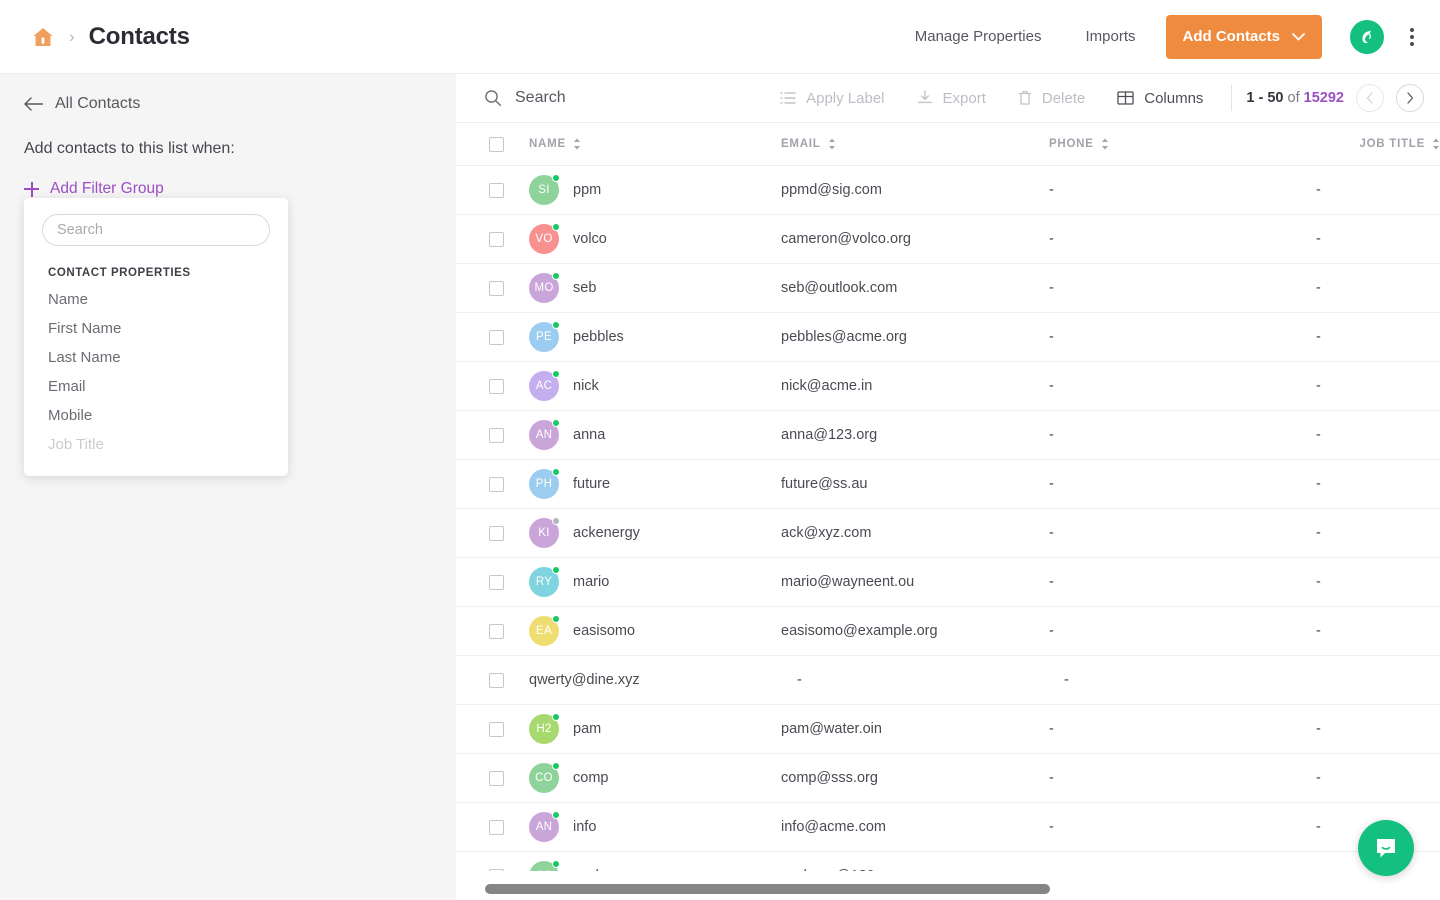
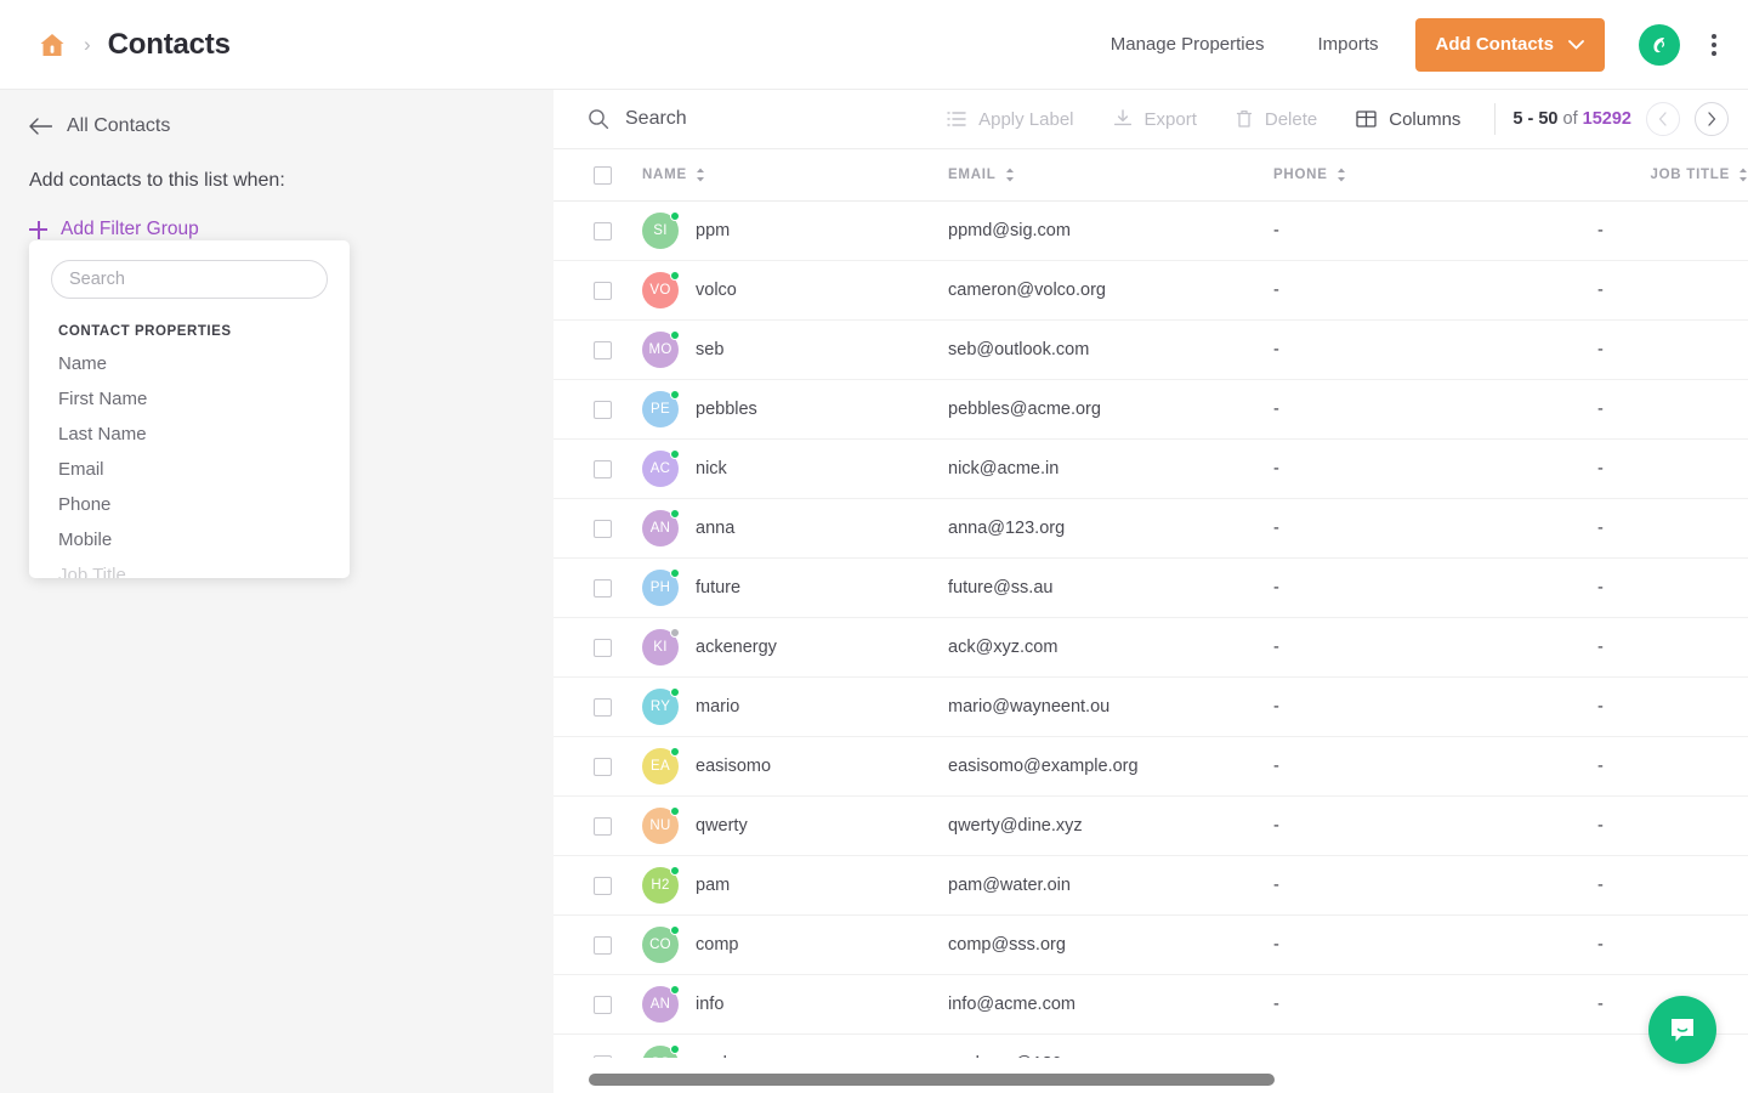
  ›
  Contacts
  Manage Properties
  Imports
  Add Contacts
  All Contacts
  Add contacts to this list when:
  Add Filter Group
  Search
  CONTACT PROPERTIES
  Name
  First Name
  Last Name
  Email
+ Phone
  Mobile
  Job Title
  Search
  Apply Label
  Export
  Delete
  Columns
- 1 - 50 of 15292
+ 5 - 50 of 15292
  NAME
  EMAIL
  PHONE
  JOB TITLE
  SI
  ppm
  ppmd@sig.com
  -
  -
  VO
  volco
  cameron@volco.org
  -
  -
  MO
  seb
  seb@outlook.com
  -
  -
  PE
  pebbles
  pebbles@acme.org
  -
  -
  AC
  nick
  nick@acme.in
  -
  -
  AN
  anna
  anna@123.org
  -
  -
  PH
  future
  future@ss.au
  -
  -
  KI
  ackenergy
  ack@xyz.com
  -
  -
  RY
  mario
  mario@wayneent.ou
  -
  -
  EA
  easisomo
  easisomo@example.org
  -
  -
+ NU
+ qwerty
  qwerty@dine.xyz
  -
  -
  H2
  pam
  pam@water.oin
  -
  -
  CO
  comp
  comp@sss.org
  -
  -
  AN
  info
  info@acme.com
  -
  -
